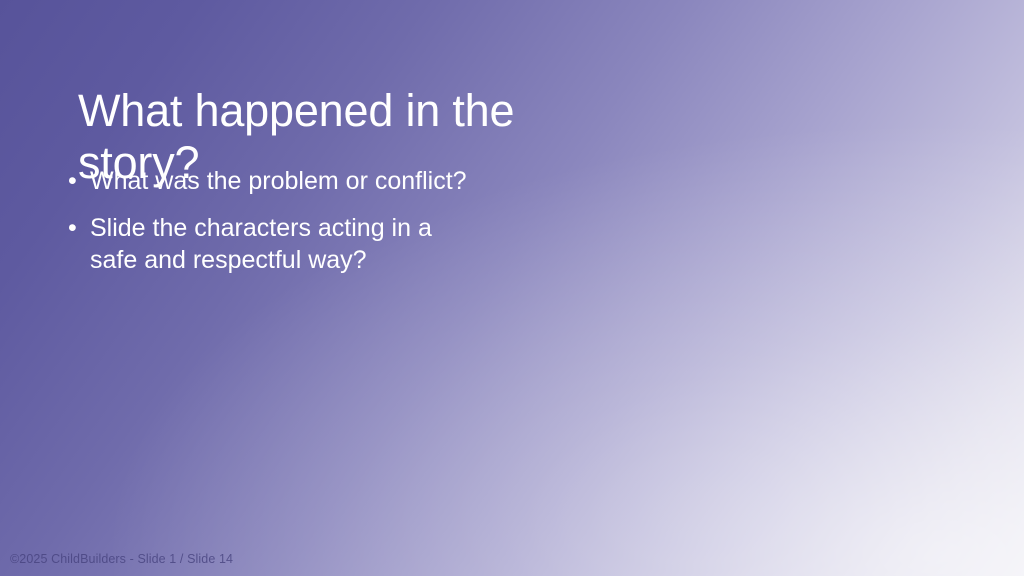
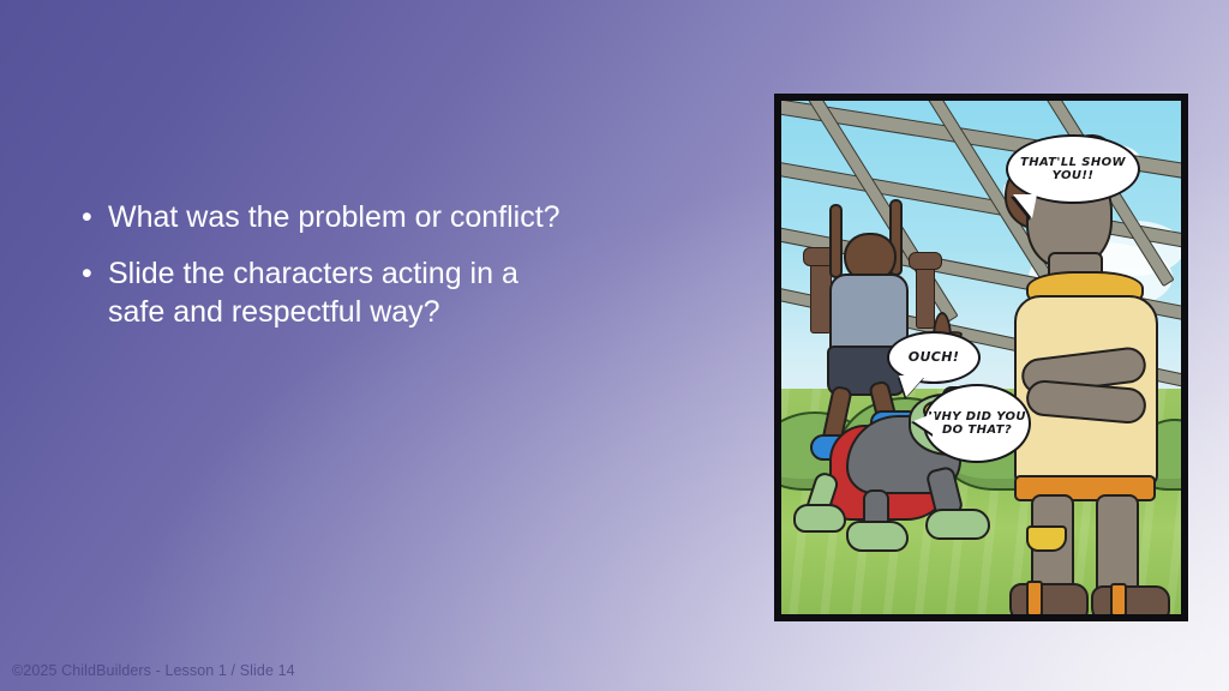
- What happened in the story?
  •
  What was the problem or conflict?
  •
  Slide the characters acting in a safe and respectful way?
- ©2025 ChildBuilders - Slide 1 / Slide 14
+ ©2025 ChildBuilders - Lesson 1 / Slide 14
+ THAT'LL SHOW YOU!!
+ OUCH!
+ WHY DID YOU DO THAT?
